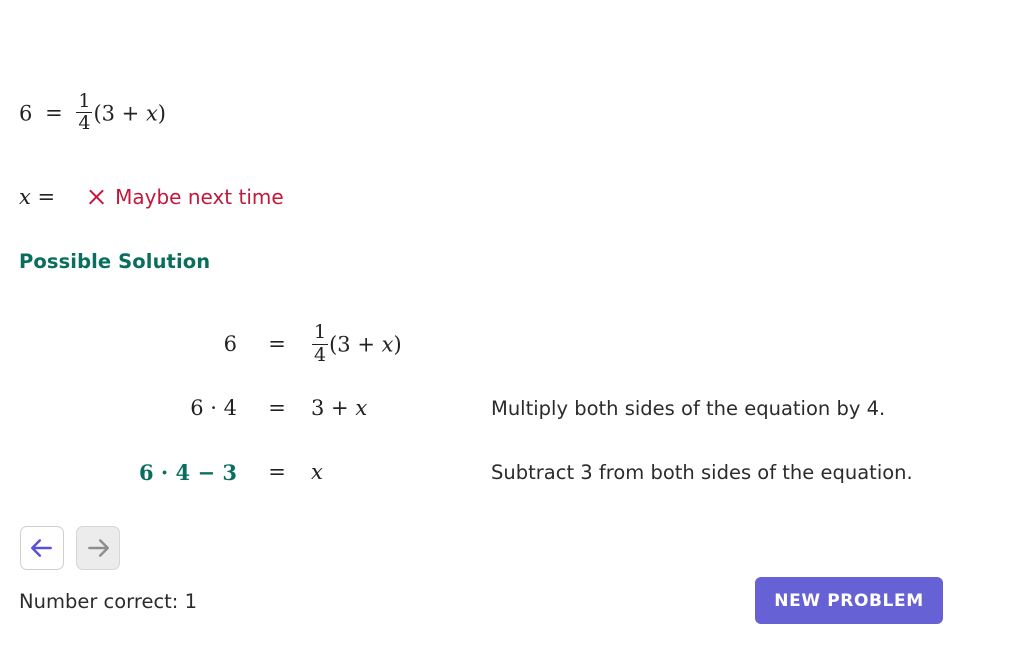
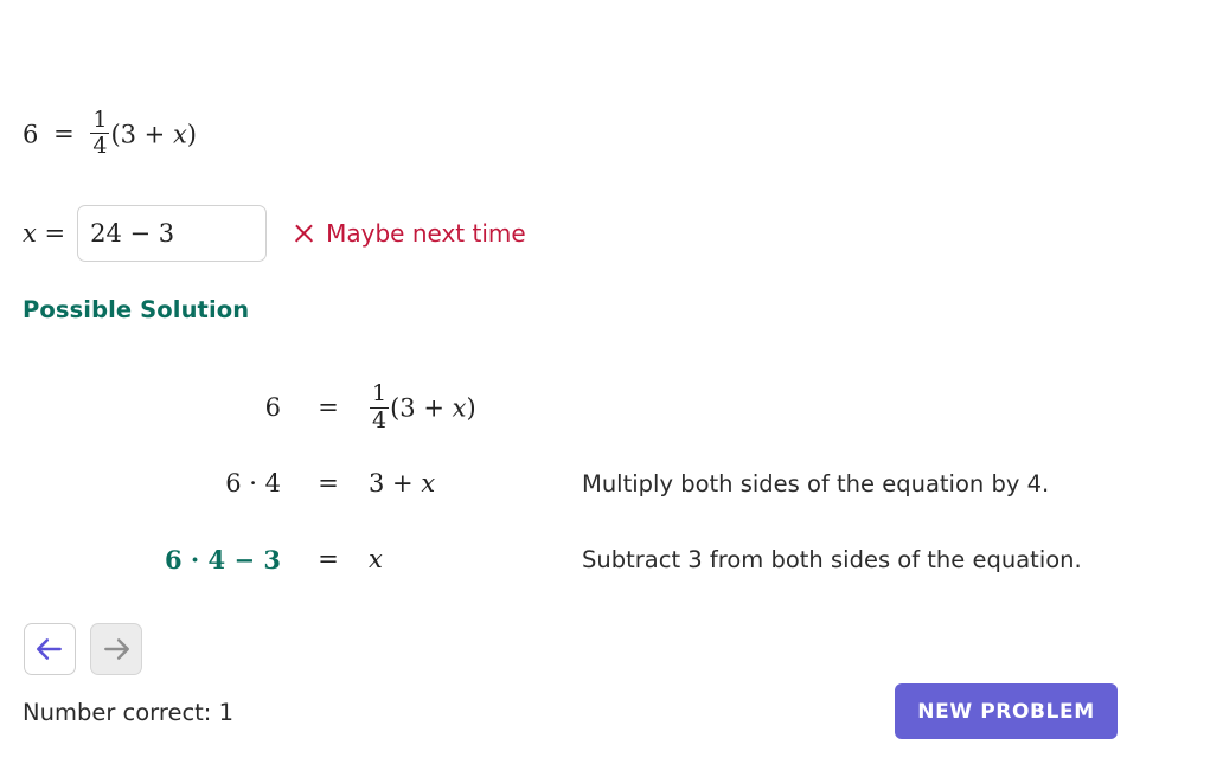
  6 =
  1
  4
  (3 + x)
  x =
+ 24 − 3
  Maybe next time
  Possible Solution
  6	=	1 4 (3 + x)
  6 · 4	=	3 + x	Multiply both sides of the equation by 4.
  6 · 4 − 3	=	x	Subtract 3 from both sides of the equation.
  Number correct: 1
  NEW PROBLEM
